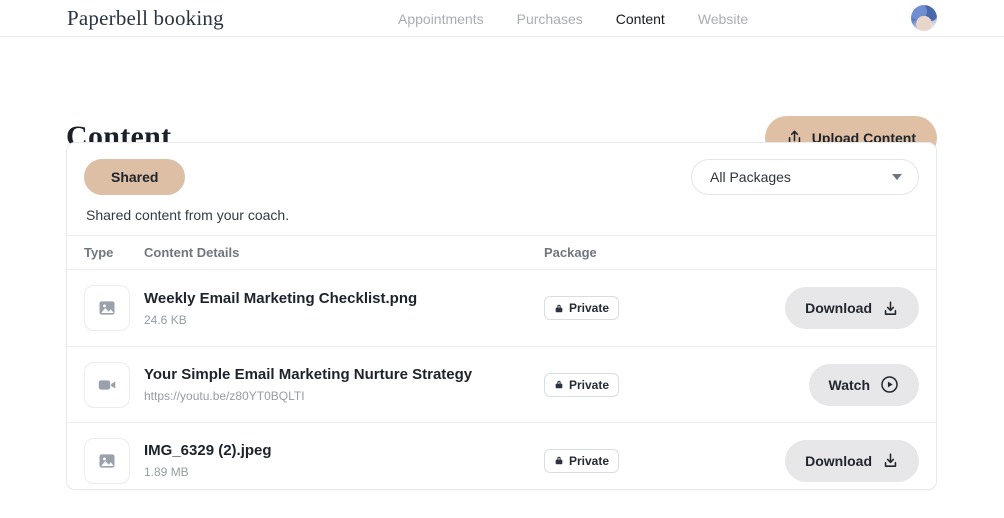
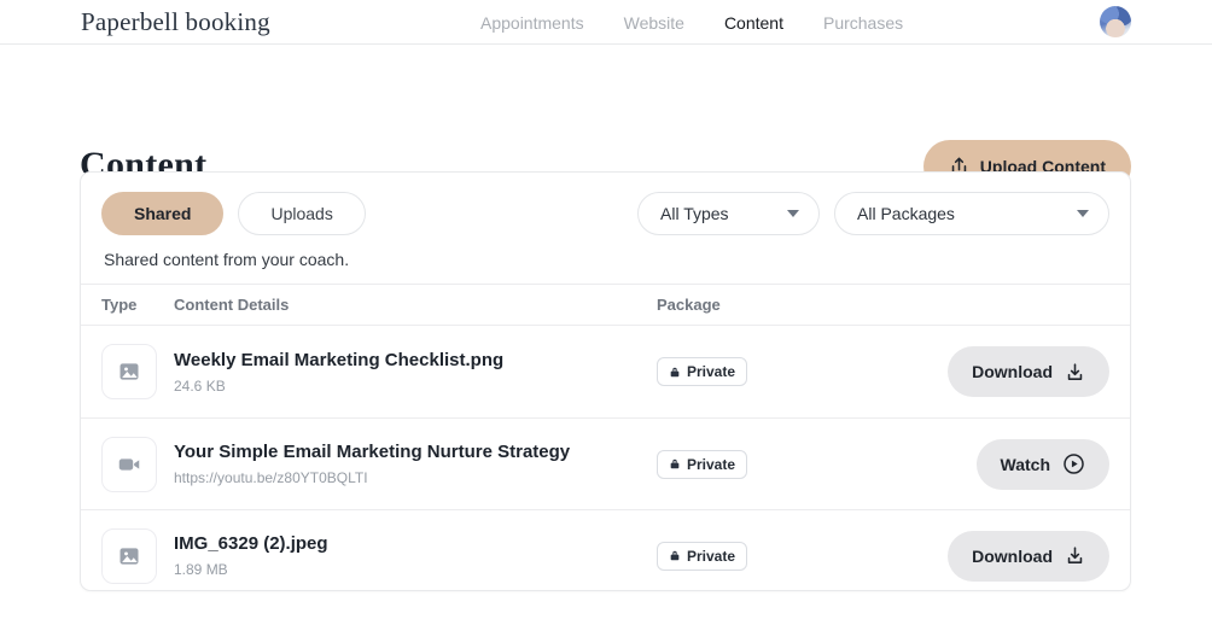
  Paperbell booking
  Appointments
- Purchases
+ Website
  Content
- Website
+ Purchases
  Content
  Upload Content
  Shared
+ Uploads
+ All Types
  All Packages
  Shared content from your coach.
  Type
  Content Details
  Package
  Weekly Email Marketing Checklist.png
  24.6 KB
  Private
  Download
  Your Simple Email Marketing Nurture Strategy
  https://youtu.be/z80YT0BQLTI
  Private
  Watch
  IMG_6329 (2).jpeg
  1.89 MB
  Private
  Download
